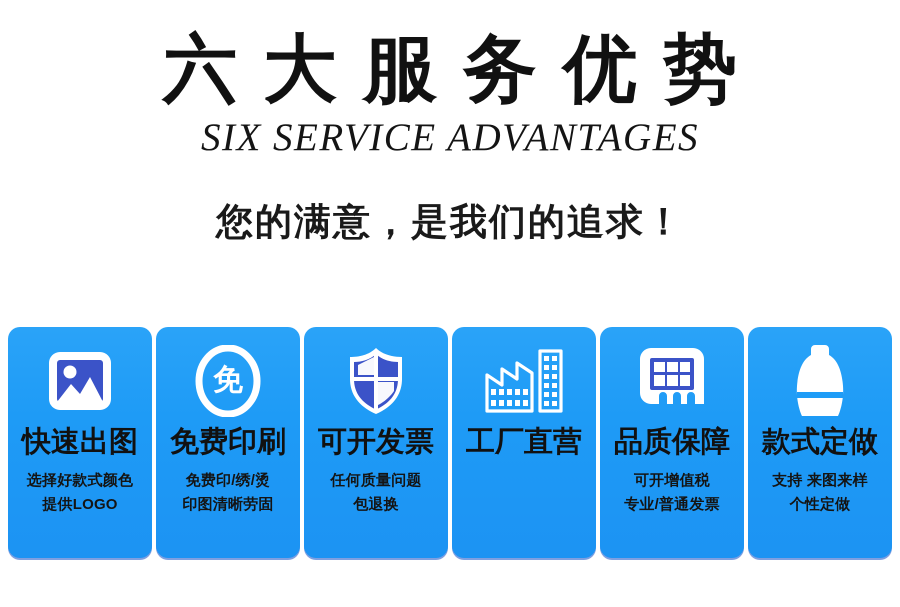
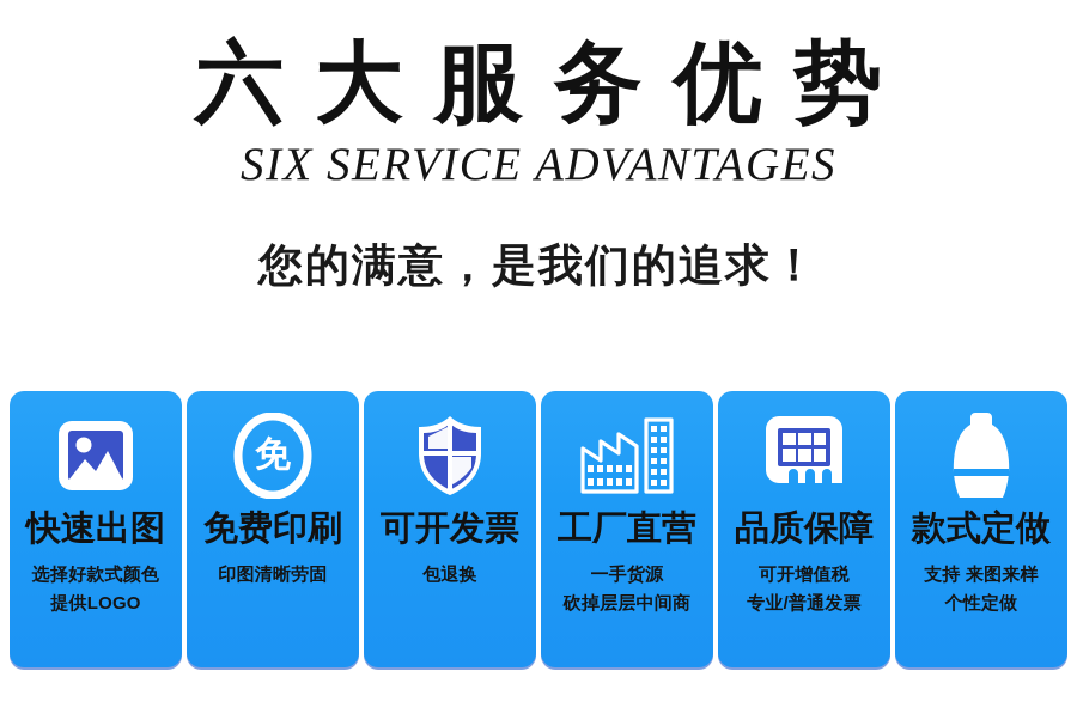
  六大服务优势
  SIX SERVICE ADVANTAGES
  您的满意，是我们的追求！
  快速出图
  选择好款式颜色
  提供LOGO
  免
  免费印刷
- 免费印/绣/烫
  印图清晰劳固
  可开发票
- 任何质量问题
  包退换
  工厂直营
+ 一手货源
+ 砍掉层层中间商
  品质保障
  可开增值税
  专业/普通发票
  款式定做
  支持 来图来样
  个性定做
